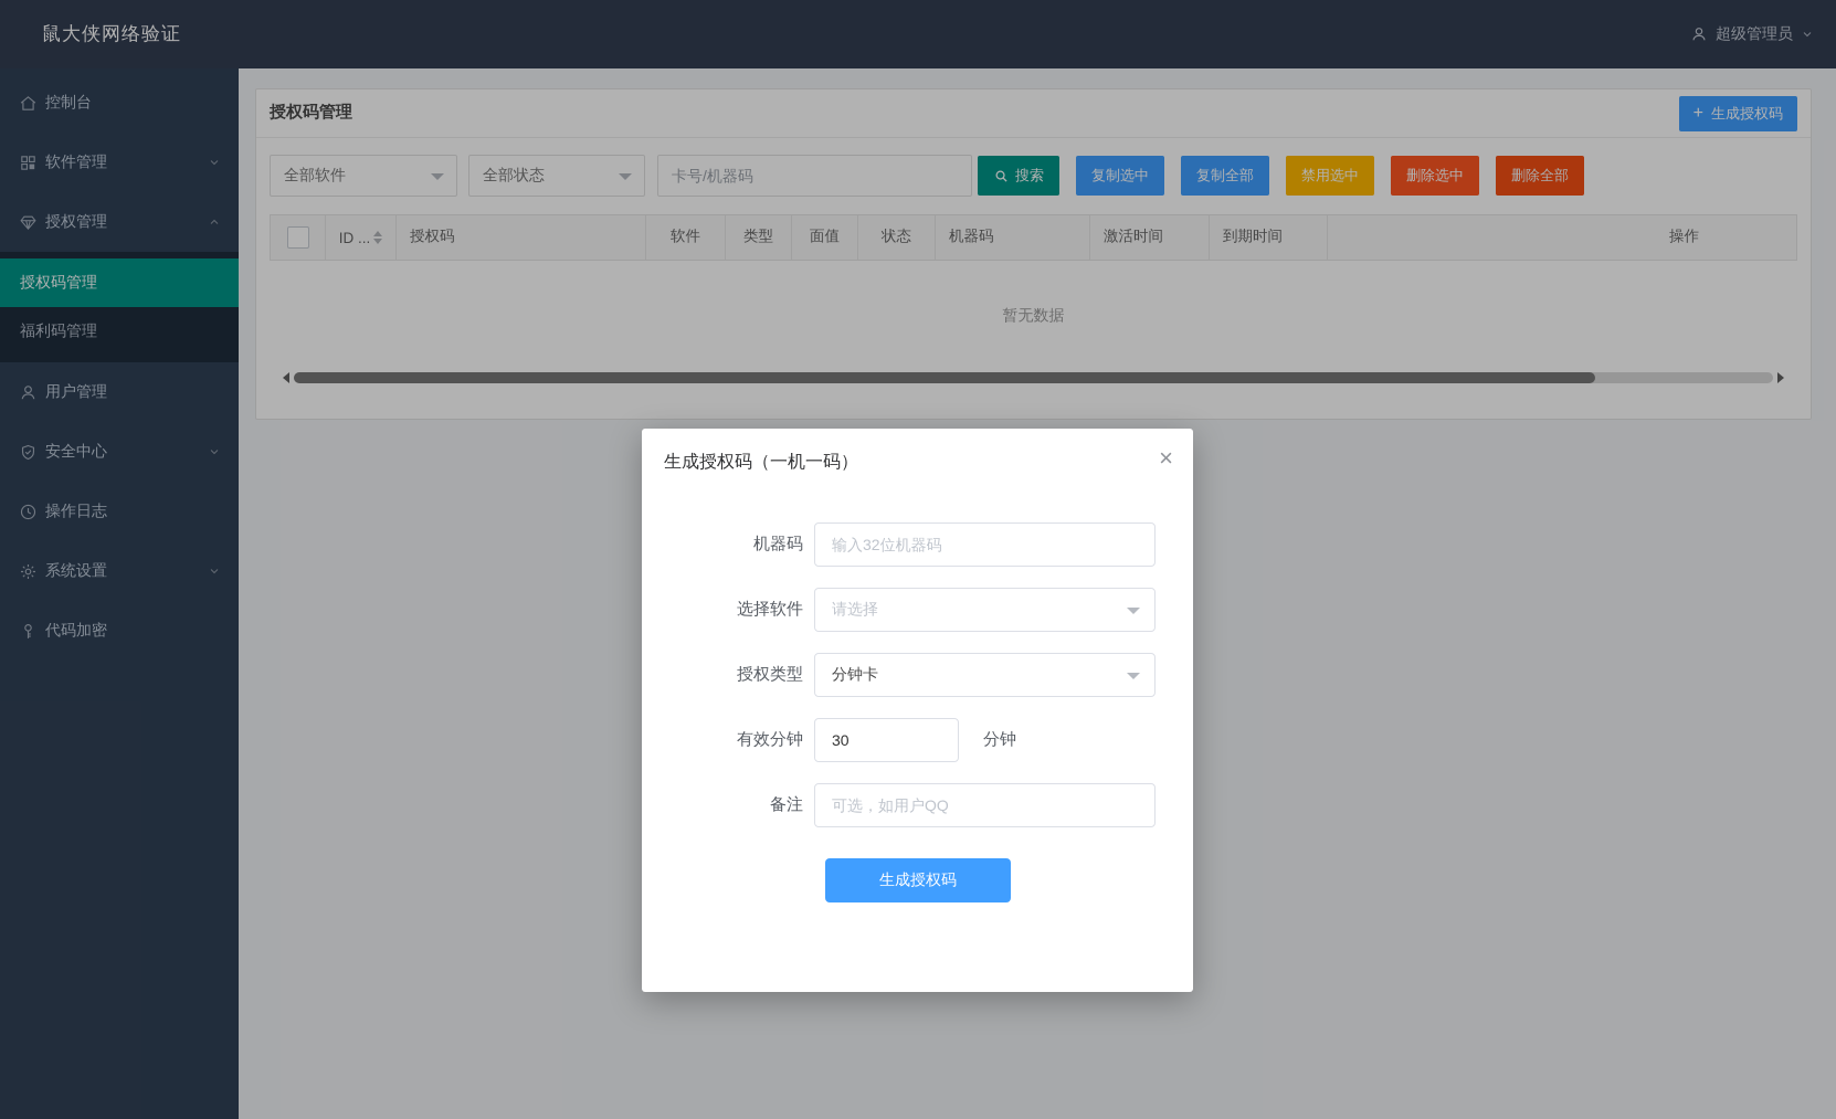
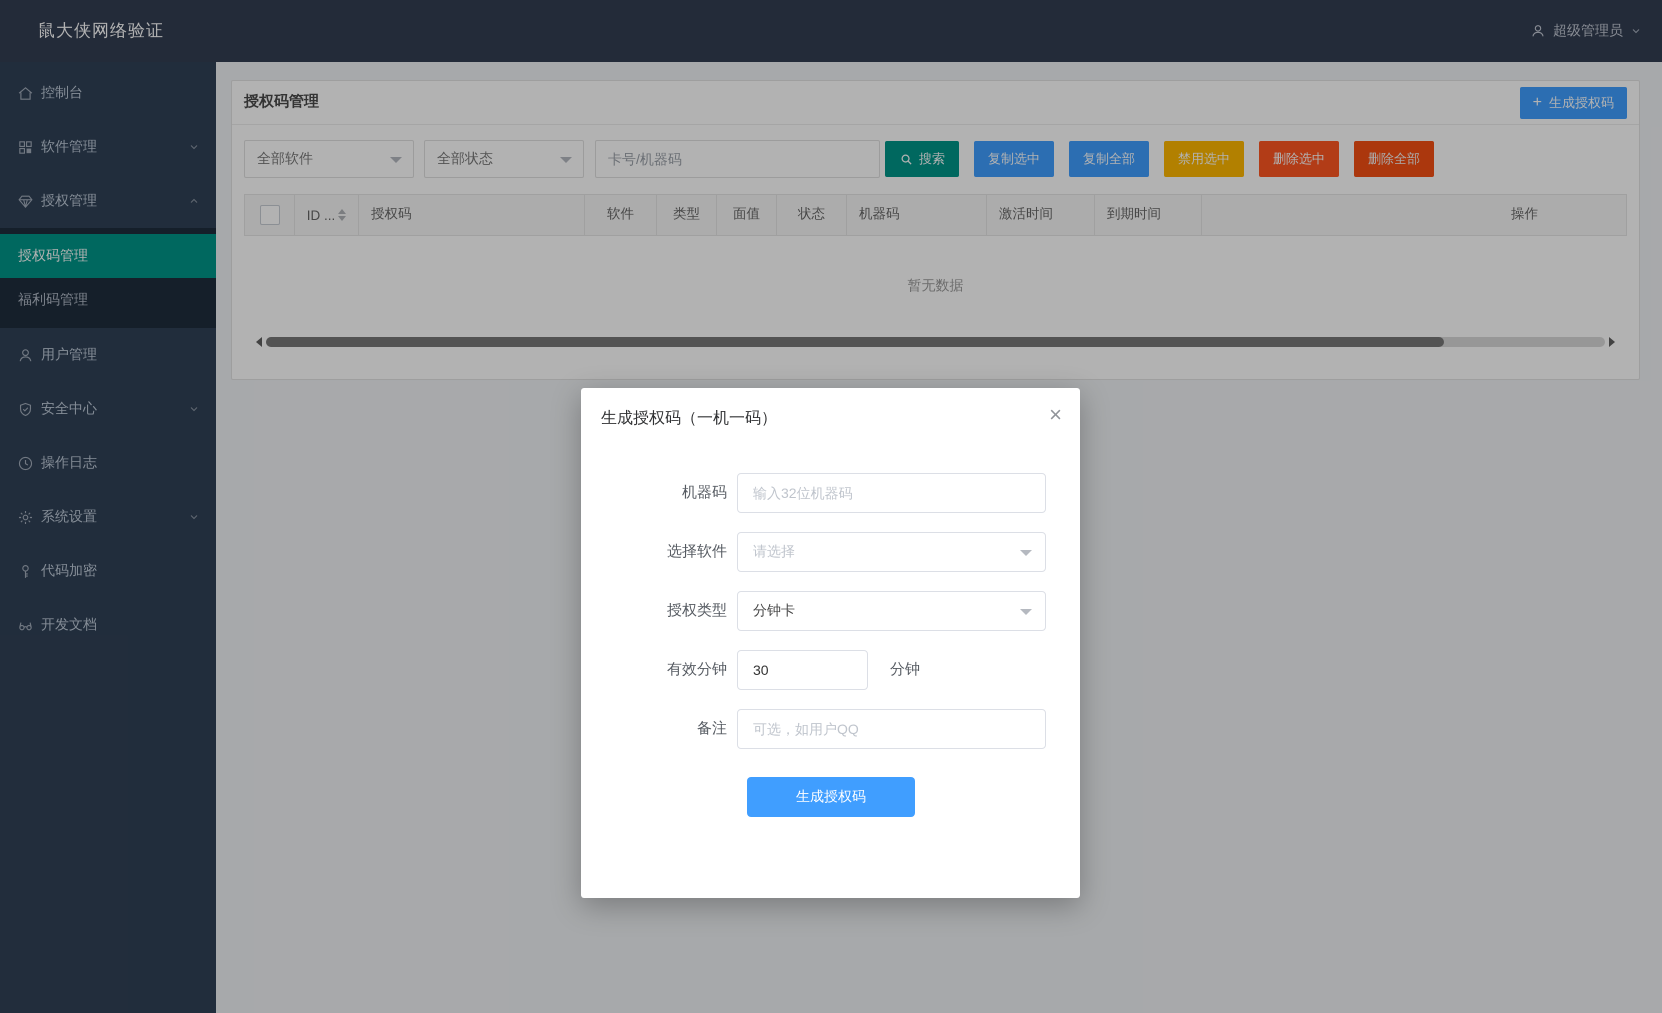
  鼠大侠网络验证
  超级管理员
  控制台
  软件管理
  授权管理
  授权码管理
  福利码管理
  用户管理
  安全中心
  操作日志
  系统设置
  代码加密
+ 开发文档
  授权码管理
  +
  生成授权码
  全部软件
  全部状态
  卡号/机器码
  搜索
  复制选中
  复制全部
  禁用选中
  删除选中
  删除全部
  ID ...
  授权码
  软件
  类型
  面值
  状态
  机器码
  激活时间
  到期时间
  操作
  暂无数据
  生成授权码（一机一码）
  ×
  机器码
  输入32位机器码
  选择软件
  请选择
  授权类型
  分钟卡
  有效分钟
  30
  分钟
  备注
  可选，如用户QQ
  生成授权码
